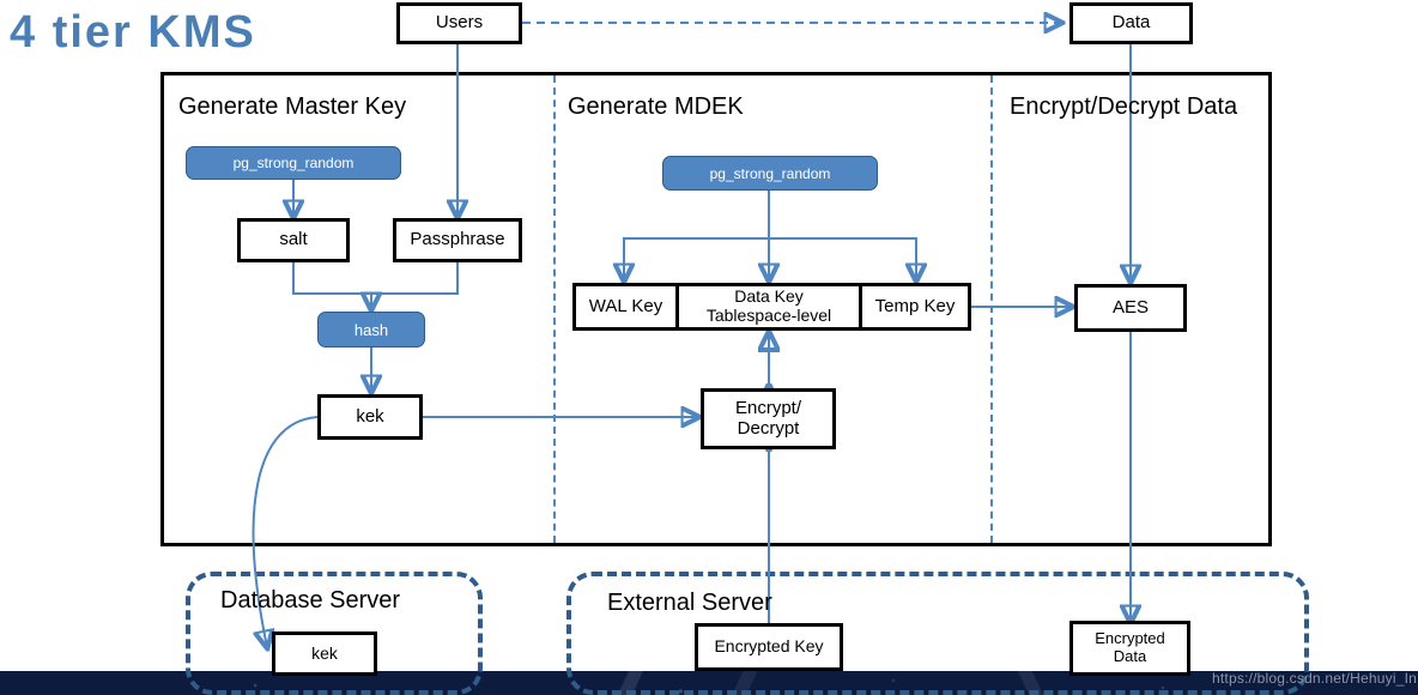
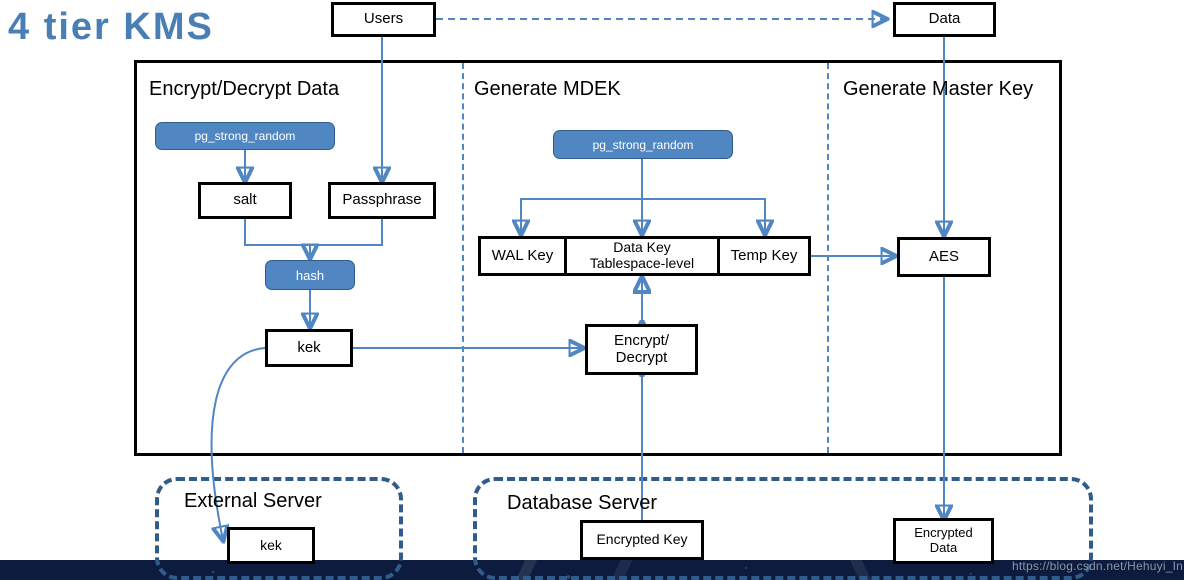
  4 tier KMS
  Users
  Data
- Generate Master Key
+ Encrypt/Decrypt Data
  Generate MDEK
- Encrypt/Decrypt Data
+ Generate Master Key
  pg_strong_random
  salt
  Passphrase
  hash
  kek
  pg_strong_random
  WAL Key
  Data Key
  Tablespace-level
  Temp Key
  Encrypt/
  Decrypt
  AES
- Database Server
+ External Server
  kek
- External Server
+ Database Server
  Encrypted Key
  Encrypted
  Data
  https://blog.csdn.net/Hehuyi_In
